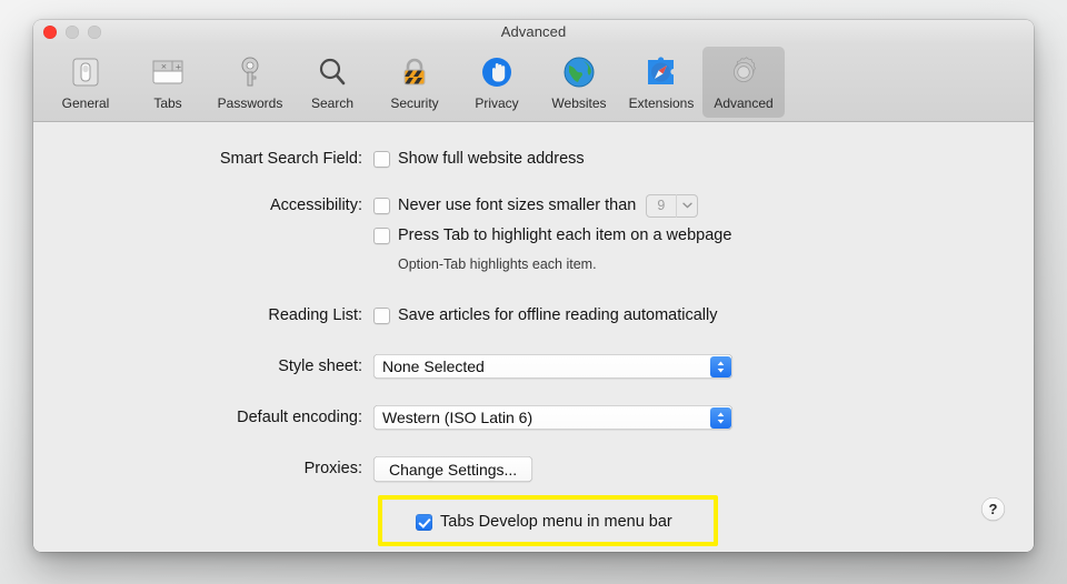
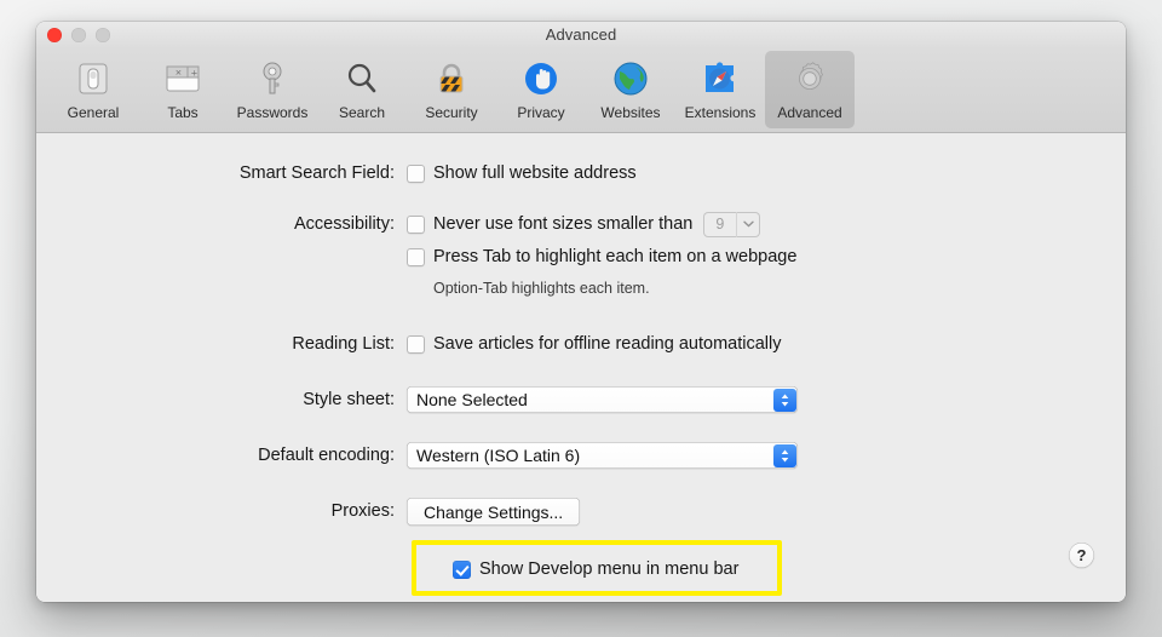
  Advanced
  General
  ×
  +
  Tabs
  Passwords
  Search
  Security
  Privacy
  Websites
  Extensions
  Advanced
  Smart Search Field:
  Show full website address
  Accessibility:
  Never use font sizes smaller than
  9
  Press Tab to highlight each item on a webpage
  Option-Tab highlights each item.
  Reading List:
  Save articles for offline reading automatically
  Style sheet:
  None Selected
  Default encoding:
  Western (ISO Latin 6)
  Proxies:
  Change Settings...
- Tabs Develop menu in menu bar
+ Show Develop menu in menu bar
  ?
